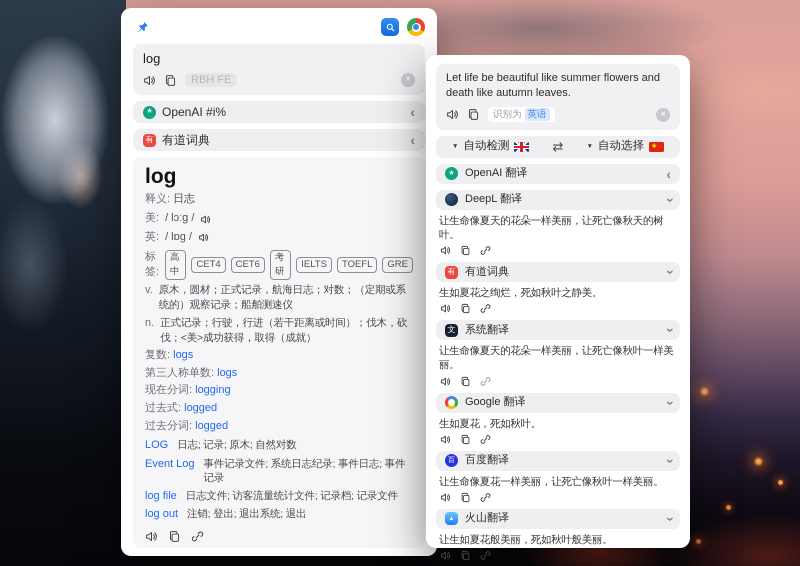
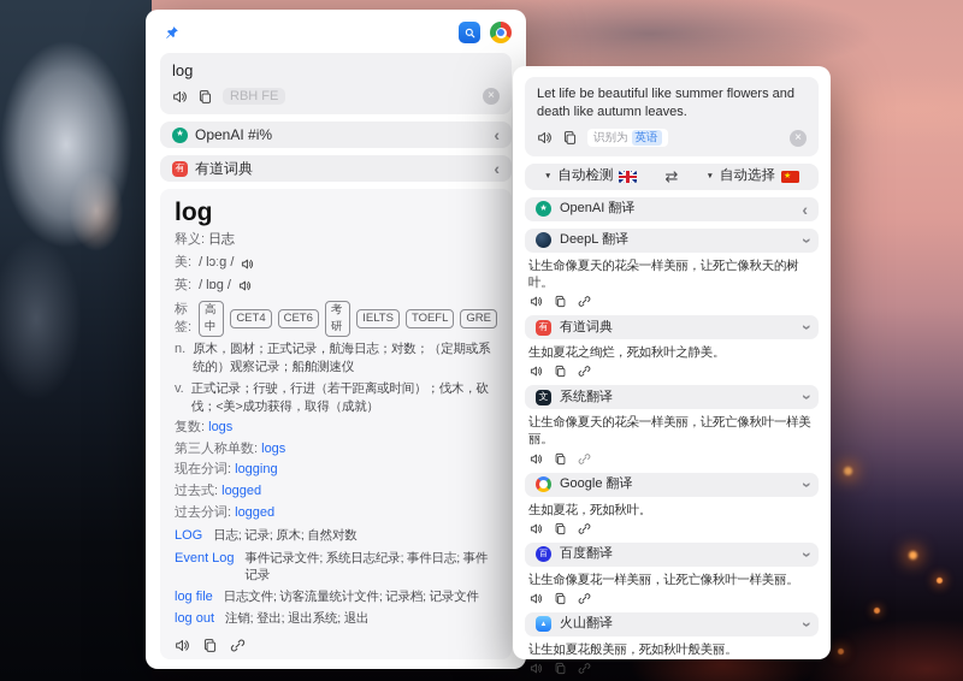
  log
  RBH FE
  ×
  *
  OpenAI #i%
  ‹
  有
  有道词典
  ‹
  log
  释义: 日志
  美:
  / lɔːg /
  英:
  / lɒg /
  标签:
  高中
  CET4
  CET6
  考研
  IELTS
  TOEFL
  GRE
- v.
+ n.
  原木，圆材；正式记录，航海日志；对数；（定期或系统的）观察记录；船舶测速仪
- n.
+ v.
  正式记录；行驶，行进（若干距离或时间）；伐木，砍伐；<美>成功获得，取得（成就）
  复数: logs
  第三人称单数: logs
  现在分词: logging
  过去式: logged
  过去分词: logged
  LOG
  日志; 记录; 原木; 自然对数
  Event Log
  事件记录文件; 系统日志纪录; 事件日志; 事件记录
  log file
  日志文件; 访客流量统计文件; 记录档; 记录文件
  log out
  注销; 登出; 退出系统; 退出
  Let life be beautiful like summer flowers and death like autumn leaves.
  识别为
  英语
  ×
  自动检测
  ⇄
  自动选择
  *
  OpenAI 翻译
  ‹
  DeepL 翻译
  让生命像夏天的花朵一样美丽，让死亡像秋天的树叶。
  有
  有道词典
  生如夏花之绚烂，死如秋叶之静美。
  文
  系统翻译
  让生命像夏天的花朵一样美丽，让死亡像秋叶一样美丽。
  Google 翻译
  生如夏花，死如秋叶。
  百度翻译
  让生命像夏花一样美丽，让死亡像秋叶一样美丽。
  火山翻译
  让生如夏花般美丽，死如秋叶般美丽。
